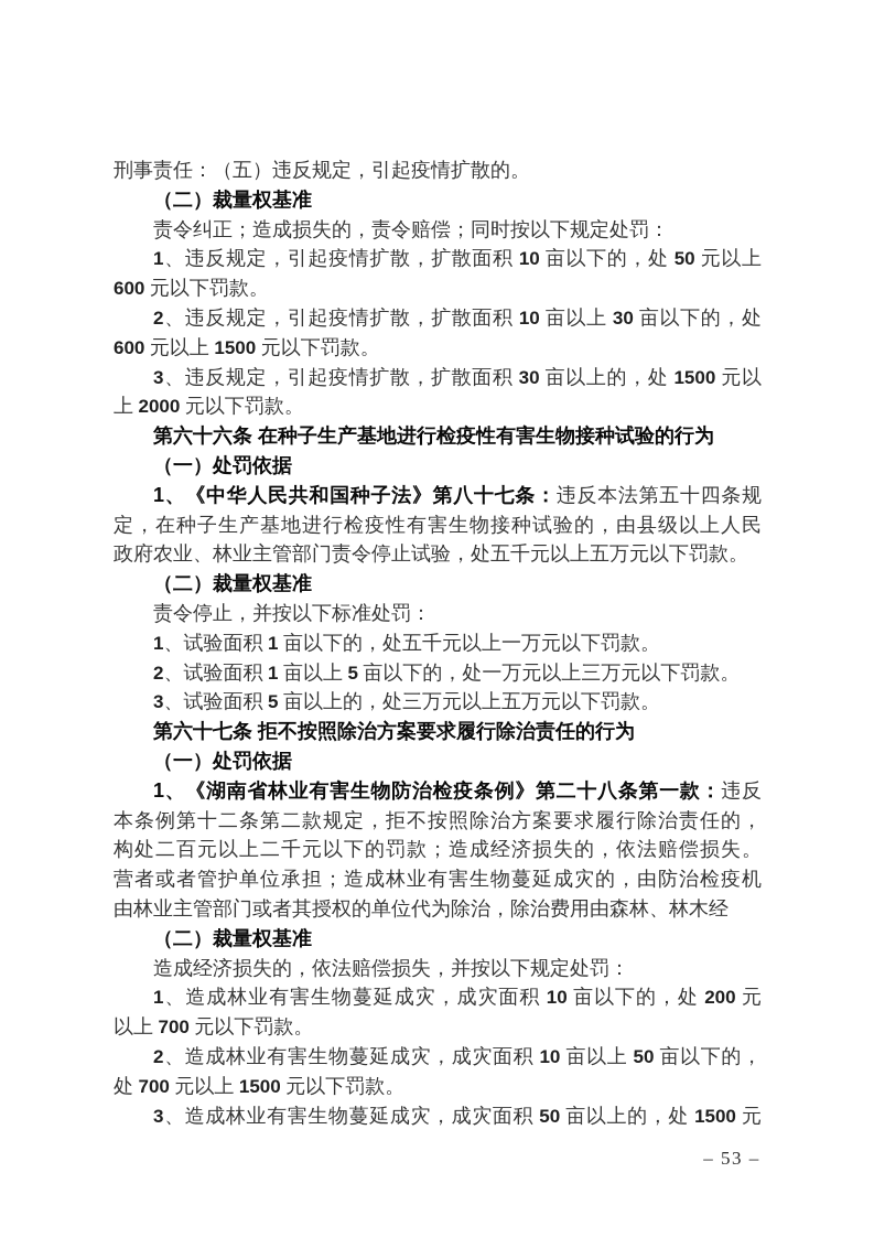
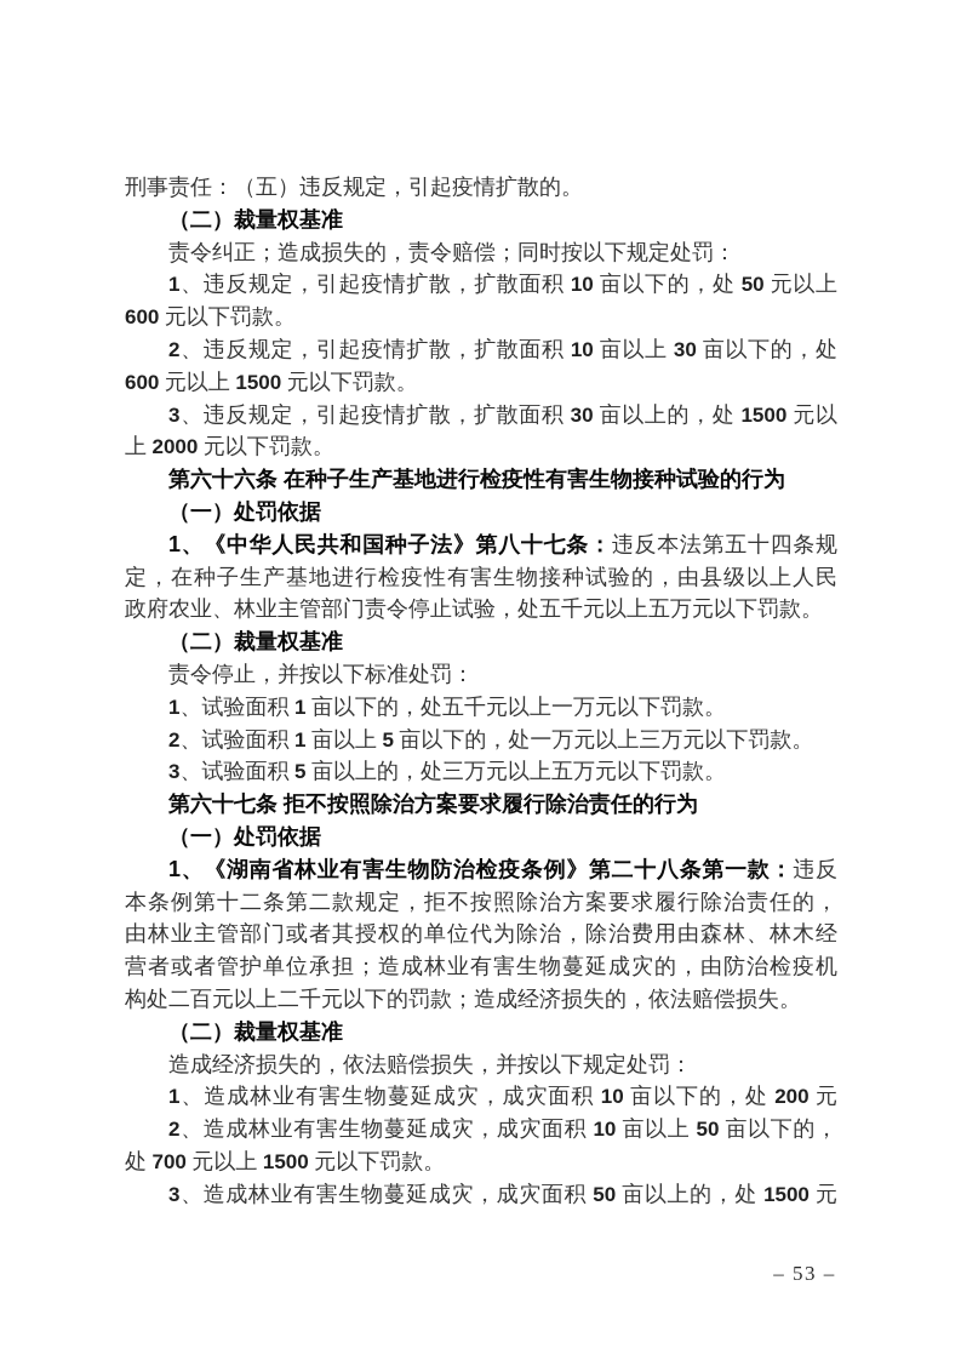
  刑事责任：（五）违反规定，引起疫情扩散的。
  （二）裁量权基准
  责令纠正；造成损失的，责令赔偿；同时按以下规定处罚：
  1、违反规定，引起疫情扩散，扩散面积 10 亩以下的，处 50 元以上
  600 元以下罚款。
  2、违反规定，引起疫情扩散，扩散面积 10 亩以上 30 亩以下的，处
  600 元以上 1500 元以下罚款。
  3、违反规定，引起疫情扩散，扩散面积 30 亩以上的，处 1500 元以
  上 2000 元以下罚款。
  第六十六条 在种子生产基地进行检疫性有害生物接种试验的行为
  （一）处罚依据
  1、《中华人民共和国种子法》第八十七条：违反本法第五十四条规
  定，在种子生产基地进行检疫性有害生物接种试验的，由县级以上人民
  政府农业、林业主管部门责令停止试验，处五千元以上五万元以下罚款。
  （二）裁量权基准
  责令停止，并按以下标准处罚：
  1、试验面积 1 亩以下的，处五千元以上一万元以下罚款。
  2、试验面积 1 亩以上 5 亩以下的，处一万元以上三万元以下罚款。
  3、试验面积 5 亩以上的，处三万元以上五万元以下罚款。
  第六十七条 拒不按照除治方案要求履行除治责任的行为
  （一）处罚依据
  1、《湖南省林业有害生物防治检疫条例》第二十八条第一款：违反
  本条例第十二条第二款规定，拒不按照除治方案要求履行除治责任的，
- 构处二百元以上二千元以下的罚款；造成经济损失的，依法赔偿损失。
+ 由林业主管部门或者其授权的单位代为除治，除治费用由森林、林木经
  营者或者管护单位承担；造成林业有害生物蔓延成灾的，由防治检疫机
- 由林业主管部门或者其授权的单位代为除治，除治费用由森林、林木经
+ 构处二百元以上二千元以下的罚款；造成经济损失的，依法赔偿损失。
  （二）裁量权基准
  造成经济损失的，依法赔偿损失，并按以下规定处罚：
  1、造成林业有害生物蔓延成灾，成灾面积 10 亩以下的，处 200 元
- 以上 700 元以下罚款。
  2、造成林业有害生物蔓延成灾，成灾面积 10 亩以上 50 亩以下的，
  处 700 元以上 1500 元以下罚款。
  3、造成林业有害生物蔓延成灾，成灾面积 50 亩以上的，处 1500 元
  – 53 –
